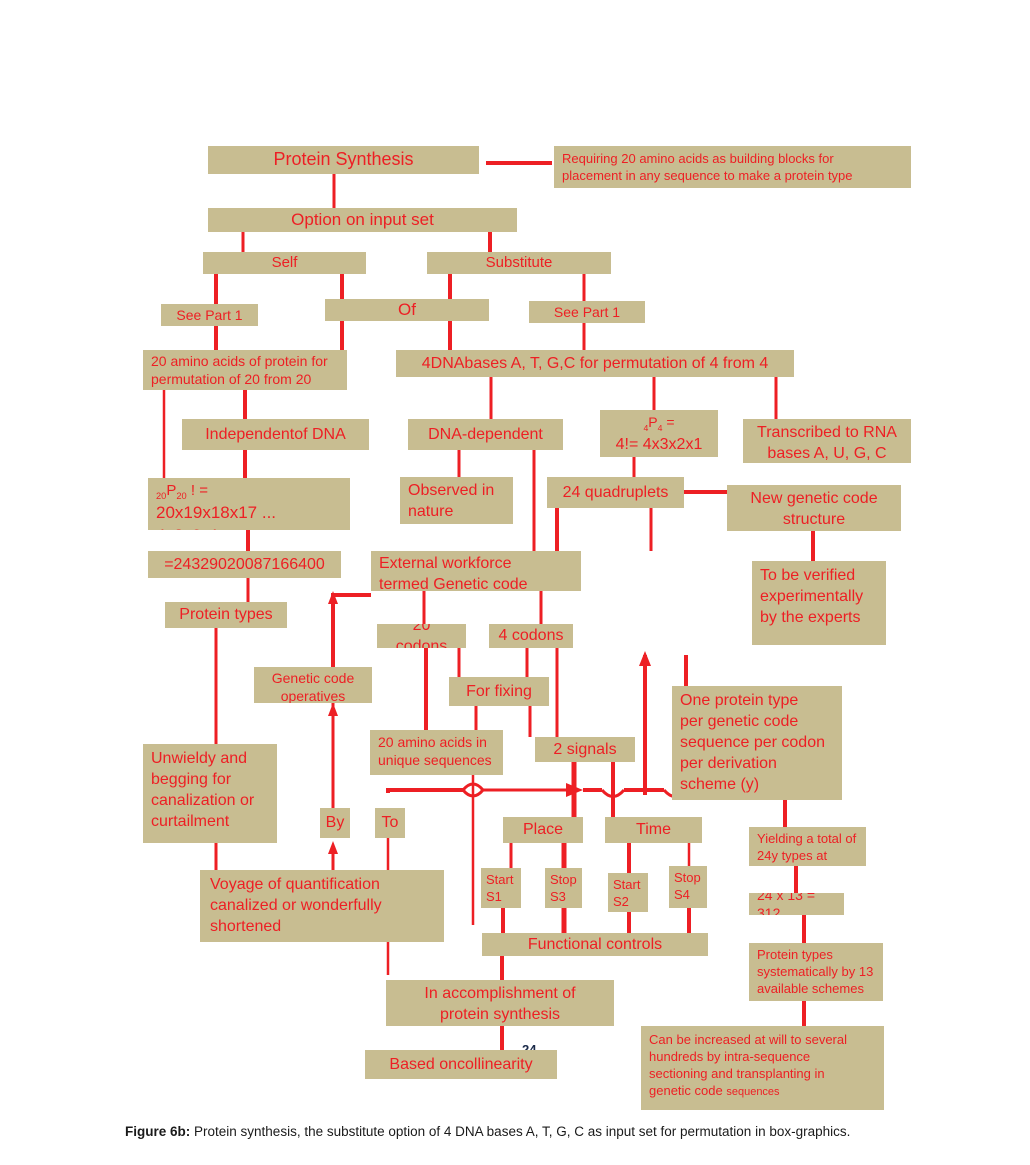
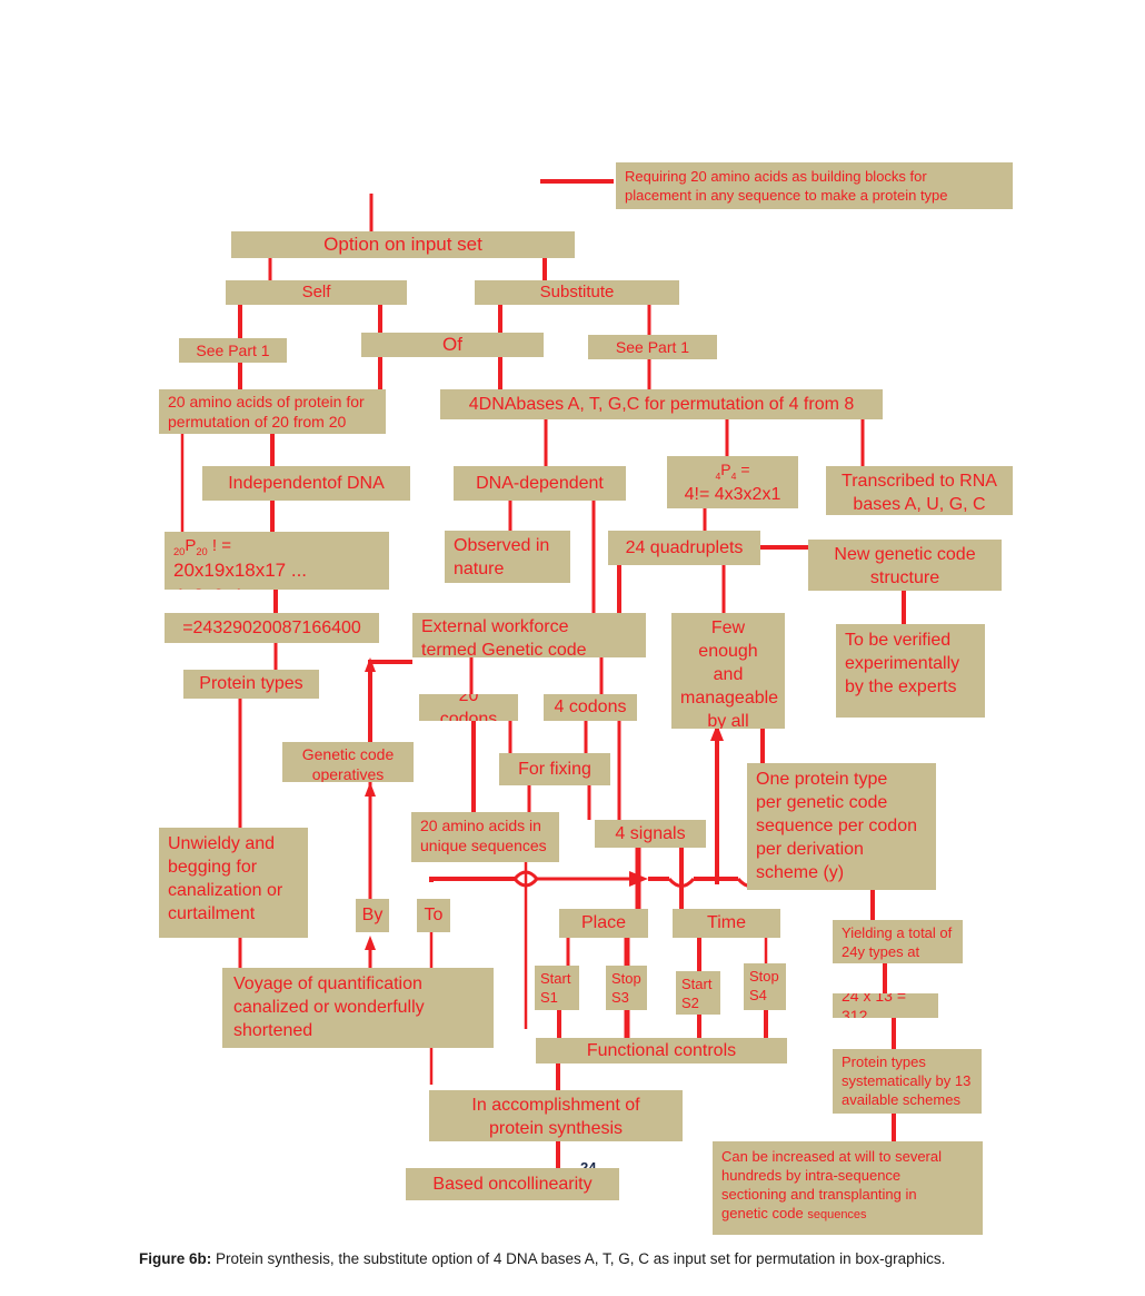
- Protein Synthesis
  Requiring 20 amino acids as building blocks for
  placement in any sequence to make a protein type
  Option on input set
  Self
  Substitute
  See Part 1
  Of
  See Part 1
  20 amino acids of protein for
  permutation of 20 from 20
- 4DNAbases A, T, G,C for permutation of 4 from 4
+ 4DNAbases A, T, G,C for permutation of 4 from 8
  Independentof DNA
  DNA-dependent
  4P4 =
  4!= 4x3x2x1
  Transcribed to RNA
  bases A, U, G, C
  20P20 ! =
  Observed in
  nature
  24 quadruplets
  New genetic code
  structure
  =24329020087166400
  External workforce
  termed Genetic code
+ Few enough
+ and
+ manageable
+ by all
  To be verified
  experimentally
  by the experts
  Protein types
  20 codons
  4 codons
  Genetic code
  operatives
  For fixing
  One protein type
  per genetic code
  sequence per codon
  per derivation
  scheme (y)
  20 amino acids in
  unique sequences
- 2 signals
+ 4 signals
  Unwieldy and
  begging for
  canalization or
  curtailment
  By
  To
  Place
  Time
  Yielding a total of
  Start
  S1
  Stop
  S3
  Start
  S2
  Stop
  S4
  Voyage of quantification
  canalized or wonderfully
  shortened
  Functional controls
  24 x 13 = 312
  Protein types
  systematically by 13
  available schemes
  In accomplishment of
  protein synthesis
  Can be increased at will to several
  hundreds by intra-sequence
  sectioning and transplanting in
  genetic code sequences
  Based oncollinearity
  Figure 6b: Protein synthesis, the substitute option of 4 DNA bases A, T, G, C as input set for permutation in box-graphics.
